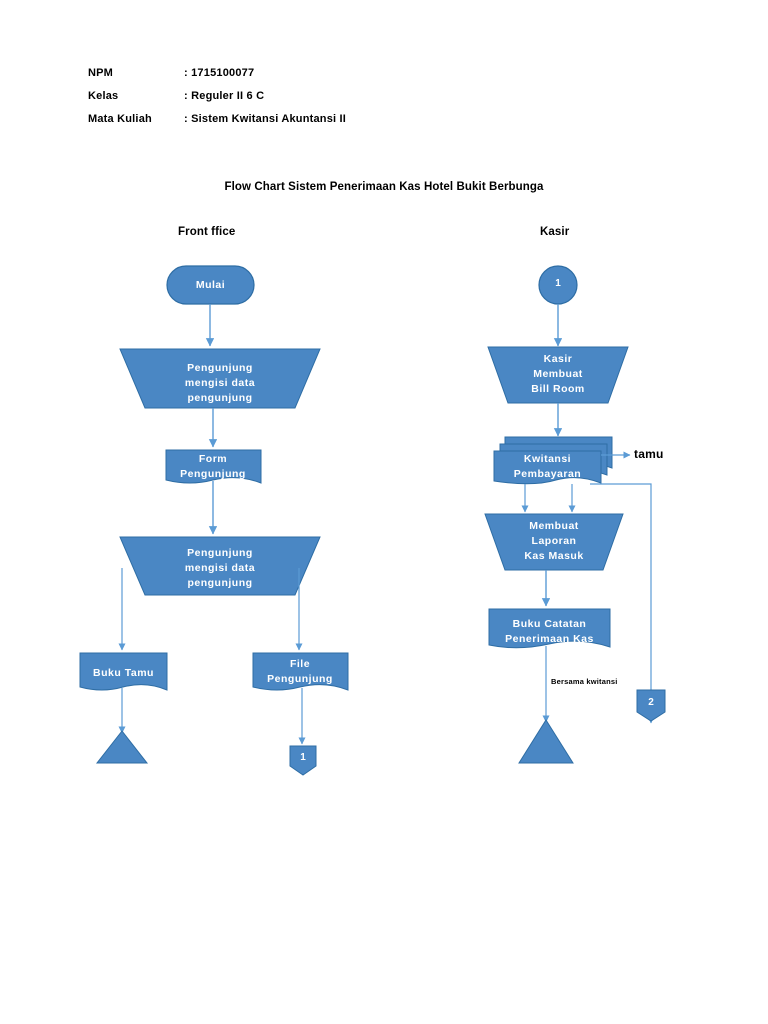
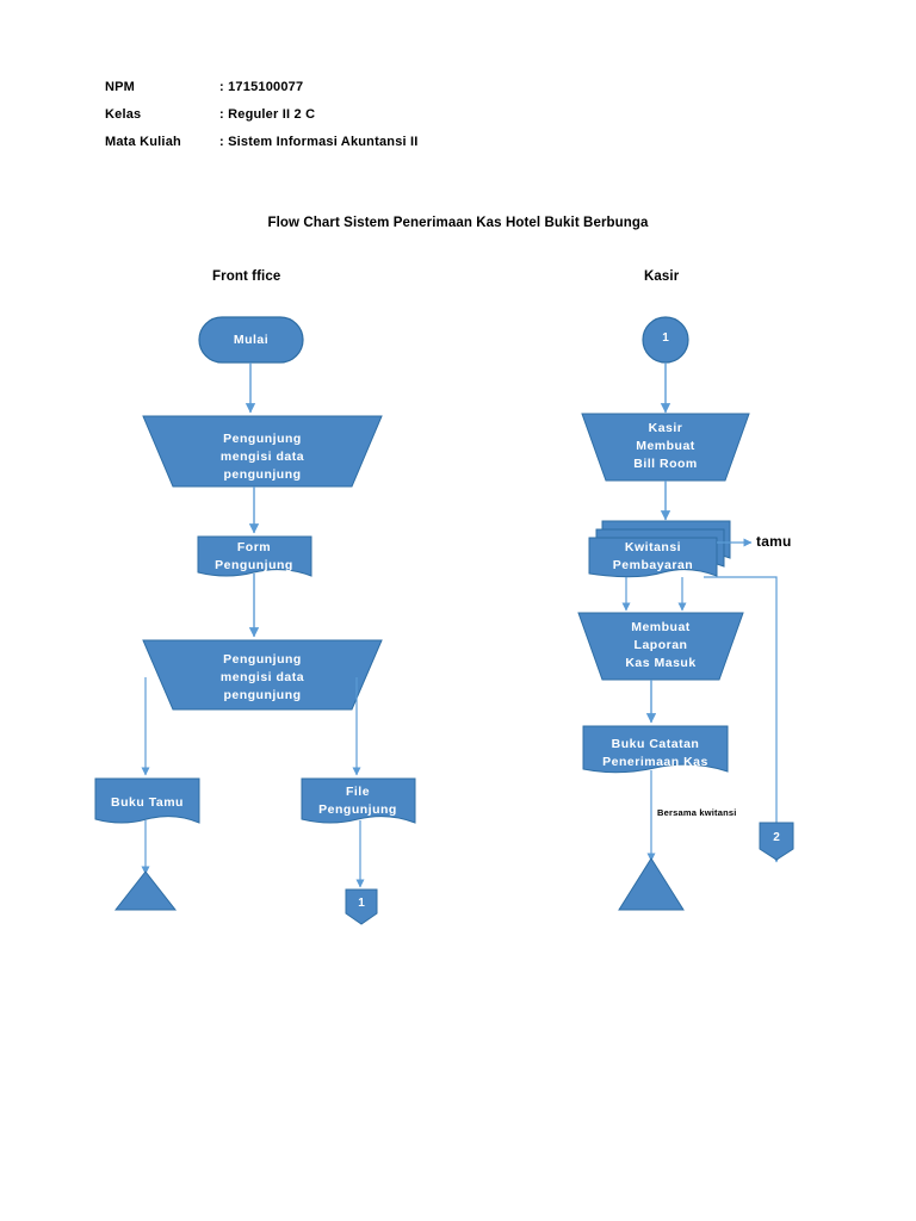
  NPM
  : 1715100077
  Kelas
- : Reguler II 6 C
+ : Reguler II 2 C
  Mata Kuliah
- : Sistem Kwitansi Akuntansi II
+ : Sistem Informasi Akuntansi II
  Flow Chart Sistem Penerimaan Kas Hotel Bukit Berbunga
  Front ffice
  Kasir
  Mulai
  Pengunjung
  mengisi data
  pengunjung
  Form
  Pengunjung
  Pengunjung
  mengisi data
  pengunjung
  Buku Tamu
  File
  Pengunjung
  1
  1
  Kasir
  Membuat
  Bill Room
  Kwitansi
  Pembayaran
  Membuat
  Laporan
  Kas Masuk
  Buku Catatan
  Penerimaan Kas
  2
  tamu
  Bersama kwitansi
